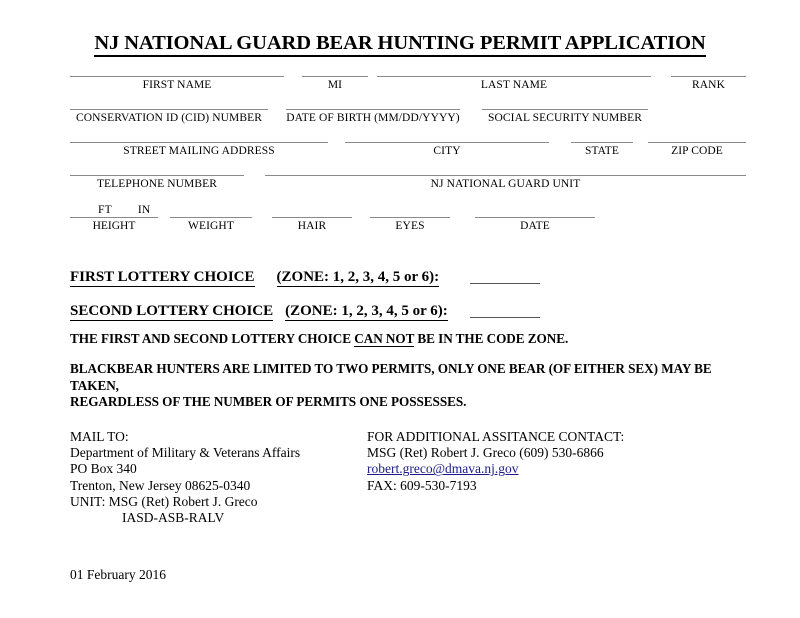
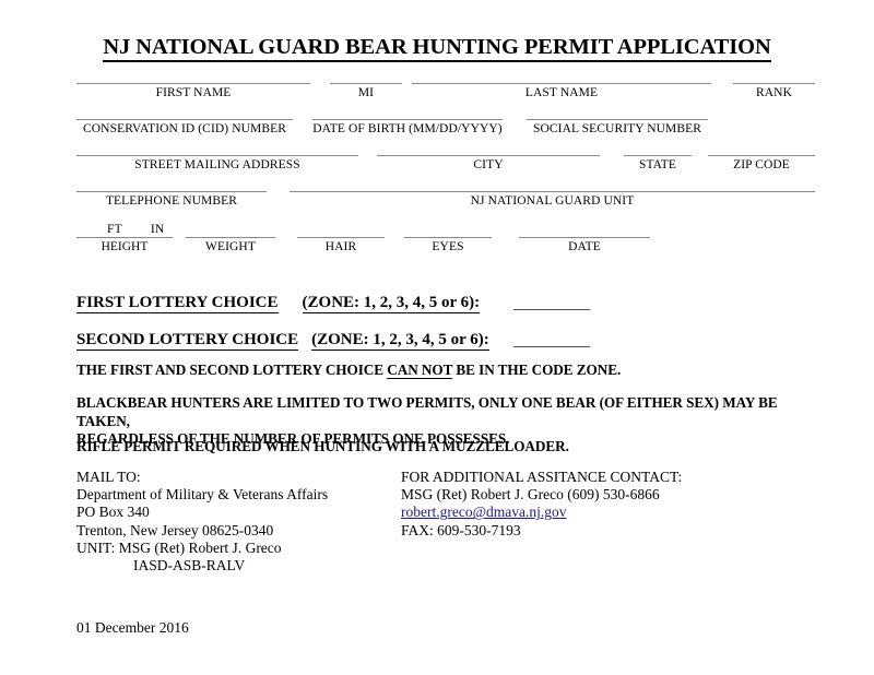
  NJ NATIONAL GUARD BEAR HUNTING PERMIT APPLICATION
  FIRST NAME
  MI
  LAST NAME
  RANK
  CONSERVATION ID (CID) NUMBER
  DATE OF BIRTH (MM/DD/YYYY)
  SOCIAL SECURITY NUMBER
  STREET MAILING ADDRESS
  CITY
  STATE
  ZIP CODE
  TELEPHONE NUMBER
  NJ NATIONAL GUARD UNIT
  FT IN
  HEIGHT
  WEIGHT
  HAIR
  EYES
  DATE
  FIRST LOTTERY CHOICE (ZONE: 1, 2, 3, 4, 5 or 6):
  SECOND LOTTERY CHOICE (ZONE: 1, 2, 3, 4, 5 or 6):
  THE FIRST AND SECOND LOTTERY CHOICE CAN NOT BE IN THE CODE ZONE.
  BLACKBEAR HUNTERS ARE LIMITED TO TWO PERMITS, ONLY ONE BEAR (OF EITHER SEX) MAY BE TAKEN,
  REGARDLESS OF THE NUMBER OF PERMITS ONE POSSESSES.
+ RIFLE PERMIT REQUIRED WHEN HUNTING WITH A MUZZLELOADER.
  MAIL TO:
  Department of Military & Veterans Affairs
  PO Box 340
  Trenton, New Jersey 08625-0340
  UNIT: MSG (Ret) Robert J. Greco
  IASD-ASB-RALV
  FOR ADDITIONAL ASSITANCE CONTACT:
  MSG (Ret) Robert J. Greco (609) 530-6866
  robert.greco@dmava.nj.gov
  FAX: 609-530-7193
- 01 February 2016
+ 01 December 2016
